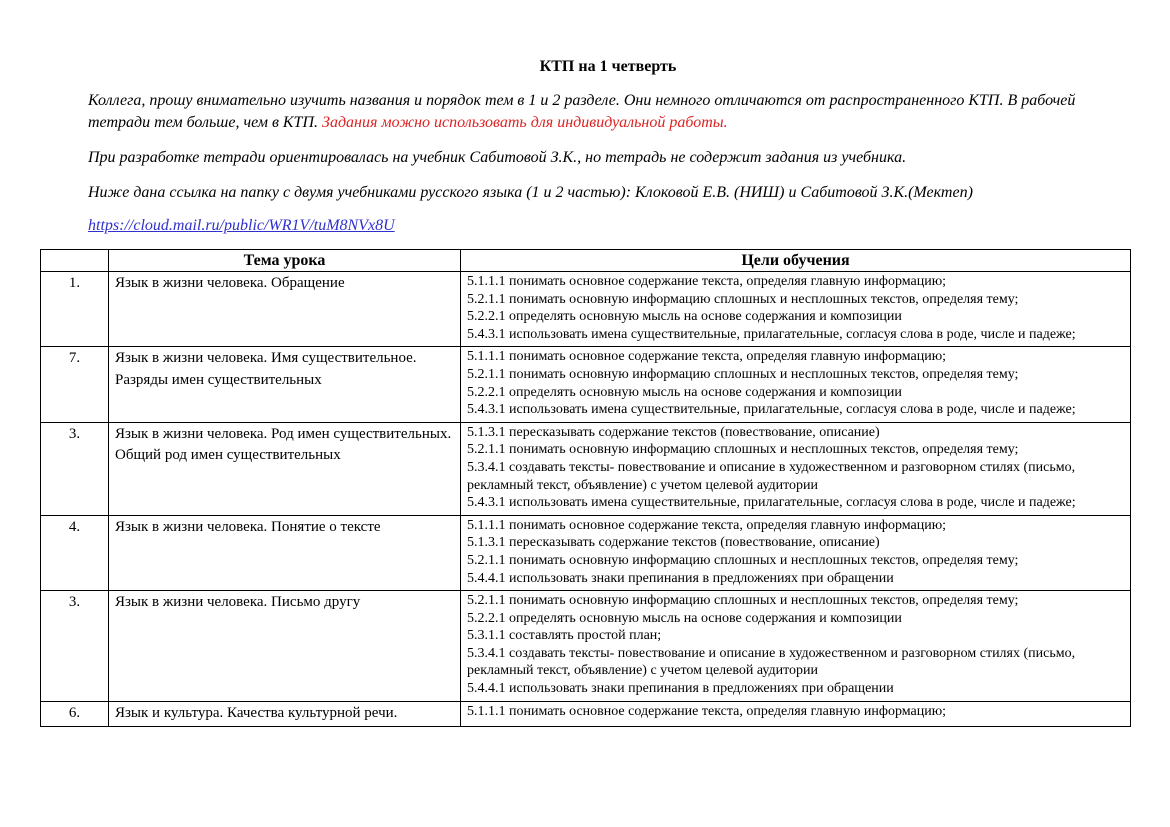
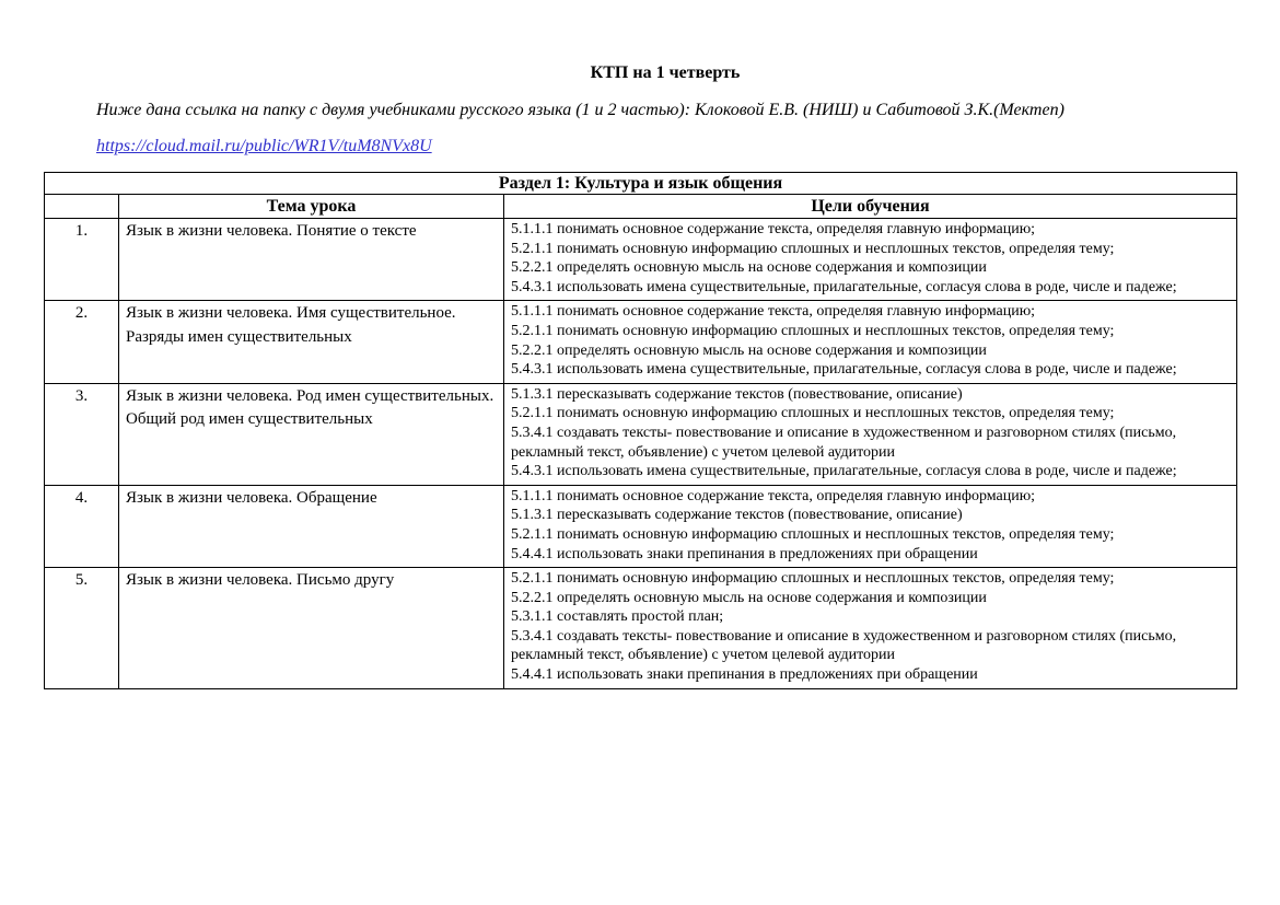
  КТП на 1 четверть
- Коллега, прошу внимательно изучить названия и порядок тем в 1 и 2 разделе. Они немного отличаются от распространенного КТП. В рабочей тетради тем больше, чем в КТП. Задания можно использовать для индивидуальной работы.
- При разработке тетради ориентировалась на учебник Сабитовой З.К., но тетрадь не содержит задания из учебника.
  Ниже дана ссылка на папку с двумя учебниками русского языка (1 и 2 частью): Клоковой Е.В. (НИШ) и Сабитовой З.К.(Мектеп)
  https://cloud.mail.ru/public/WR1V/tuM8NVx8U
+ Раздел 1: Культура и язык общения
  	Тема урока	Цели обучения
- 1.	Язык в жизни человека. Обращение	5.1.1.1 понимать основное содержание текста, определяя главную информацию;5.2.1.1 понимать основную информацию сплошных и несплошных текстов, определяя тему;5.2.2.1 определять основную мысль на основе содержания и композиции5.4.3.1 использовать имена существительные, прилагательные, согласуя слова в роде, числе и падеже;
+ 1.	Язык в жизни человека. Понятие о тексте	5.1.1.1 понимать основное содержание текста, определяя главную информацию;5.2.1.1 понимать основную информацию сплошных и несплошных текстов, определяя тему;5.2.2.1 определять основную мысль на основе содержания и композиции5.4.3.1 использовать имена существительные, прилагательные, согласуя слова в роде, числе и падеже;
- 7.	Язык в жизни человека. Имя существительное. Разряды имен существительных	5.1.1.1 понимать основное содержание текста, определяя главную информацию;5.2.1.1 понимать основную информацию сплошных и несплошных текстов, определяя тему;5.2.2.1 определять основную мысль на основе содержания и композиции5.4.3.1 использовать имена существительные, прилагательные, согласуя слова в роде, числе и падеже;
+ 2.	Язык в жизни человека. Имя существительное. Разряды имен существительных	5.1.1.1 понимать основное содержание текста, определяя главную информацию;5.2.1.1 понимать основную информацию сплошных и несплошных текстов, определяя тему;5.2.2.1 определять основную мысль на основе содержания и композиции5.4.3.1 использовать имена существительные, прилагательные, согласуя слова в роде, числе и падеже;
  3.	Язык в жизни человека. Род имен существительных. Общий род имен существительных	5.1.3.1 пересказывать содержание текстов (повествование, описание)5.2.1.1 понимать основную информацию сплошных и несплошных текстов, определяя тему;5.3.4.1 создавать тексты- повествование и описание в художественном и разговорном стилях (письмо, рекламный текст, объявление) с учетом целевой аудитории5.4.3.1 использовать имена существительные, прилагательные, согласуя слова в роде, числе и падеже;
- 4.	Язык в жизни человека. Понятие о тексте	5.1.1.1 понимать основное содержание текста, определяя главную информацию;5.1.3.1 пересказывать содержание текстов (повествование, описание)5.2.1.1 понимать основную информацию сплошных и несплошных текстов, определяя тему;5.4.4.1 использовать знаки препинания в предложениях при обращении
+ 4.	Язык в жизни человека. Обращение	5.1.1.1 понимать основное содержание текста, определяя главную информацию;5.1.3.1 пересказывать содержание текстов (повествование, описание)5.2.1.1 понимать основную информацию сплошных и несплошных текстов, определяя тему;5.4.4.1 использовать знаки препинания в предложениях при обращении
- 3.	Язык в жизни человека. Письмо другу	5.2.1.1 понимать основную информацию сплошных и несплошных текстов, определяя тему;5.2.2.1 определять основную мысль на основе содержания и композиции5.3.1.1 составлять простой план;5.3.4.1 создавать тексты- повествование и описание в художественном и разговорном стилях (письмо, рекламный текст, объявление) с учетом целевой аудитории5.4.4.1 использовать знаки препинания в предложениях при обращении
+ 5.	Язык в жизни человека. Письмо другу	5.2.1.1 понимать основную информацию сплошных и несплошных текстов, определяя тему;5.2.2.1 определять основную мысль на основе содержания и композиции5.3.1.1 составлять простой план;5.3.4.1 создавать тексты- повествование и описание в художественном и разговорном стилях (письмо, рекламный текст, объявление) с учетом целевой аудитории5.4.4.1 использовать знаки препинания в предложениях при обращении
- 6.	Язык и культура. Качества культурной речи.	5.1.1.1 понимать основное содержание текста, определяя главную информацию;
